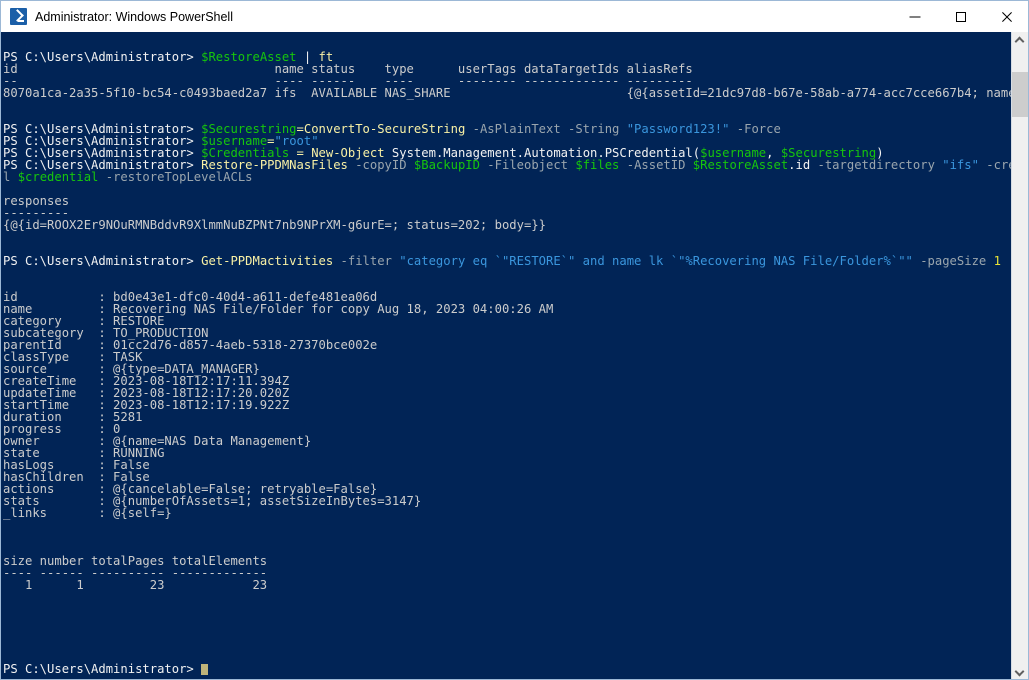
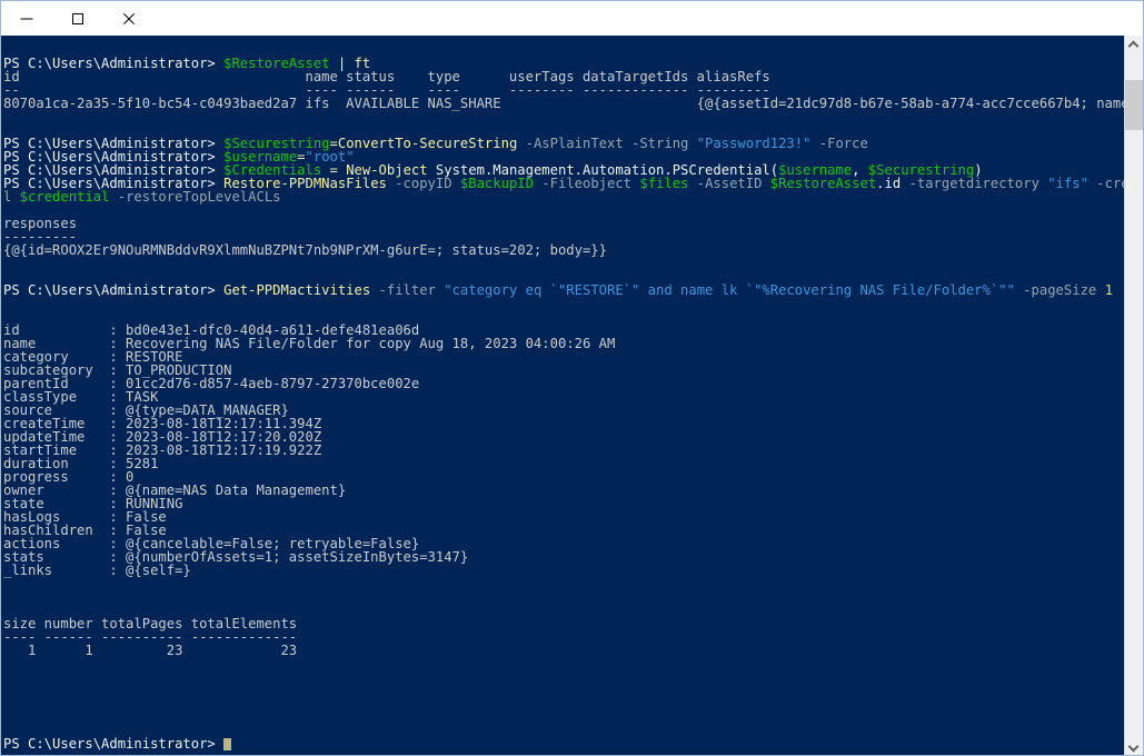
- Administrator: Windows PowerShell
  PS C:\Users\Administrator> $RestoreAsset | ft
  id name status type userTags dataTargetIds aliasRefs
  -- ---- ------ ---- -------- ------------- ---------
  8070a1ca-2a35-5f10-bc54-c0493baed2a7 ifs AVAILABLE NAS_SHARE {@{assetId=21dc97d8-b67e-58ab-a774-acc7cce667b4; nam
  PS C:\Users\Administrator> $Securestring=ConvertTo-SecureString -AsPlainText -String "Password123!" -Force
  PS C:\Users\Administrator> $username="root"
  PS C:\Users\Administrator> $Credentials = New-Object System.Management.Automation.PSCredential($username, $Securestring)
  PS C:\Users\Administrator> Restore-PPDMNasFiles -copyID $BackupID -Fileobject $files -AssetID $RestoreAsset.id -targetdirectory "ifs" -cr
  l $credential -restoreTopLevelACLs
  responses
  ---------
  {@{id=ROOX2Er9NOuRMNBddvR9XlmmNuBZPNt7nb9NPrXM-g6urE=; status=202; body=}}
  PS C:\Users\Administrator> Get-PPDMactivities -filter "category eq `"RESTORE`" and name lk `"%Recovering NAS File/Folder%`"" -pageSize 1
  id : bd0e43e1-dfc0-40d4-a611-defe481ea06d
  name : Recovering NAS File/Folder for copy Aug 18, 2023 04:00:26 AM
  category : RESTORE
  subcategory : TO_PRODUCTION
- parentId : 01cc2d76-d857-4aeb-5318-27370bce002e
+ parentId : 01cc2d76-d857-4aeb-8797-27370bce002e
  classType : TASK
  source : @{type=DATA_MANAGER}
  createTime : 2023-08-18T12:17:11.394Z
  updateTime : 2023-08-18T12:17:20.020Z
  startTime : 2023-08-18T12:17:19.922Z
  duration : 5281
  progress : 0
  owner : @{name=NAS Data Management}
  state : RUNNING
  hasLogs : False
  hasChildren : False
  actions : @{cancelable=False; retryable=False}
  stats : @{numberOfAssets=1; assetSizeInBytes=3147}
  _links : @{self=}
  size number totalPages totalElements
  ---- ------ ---------- -------------
  1 1 23 23
  PS C:\Users\Administrator>
